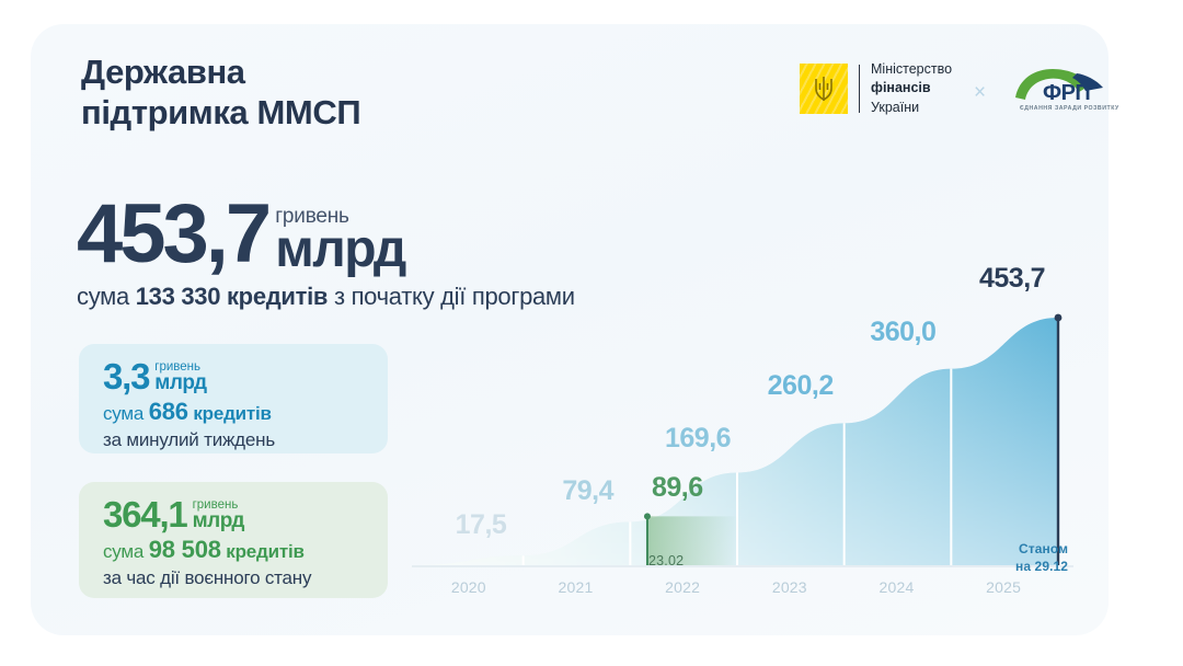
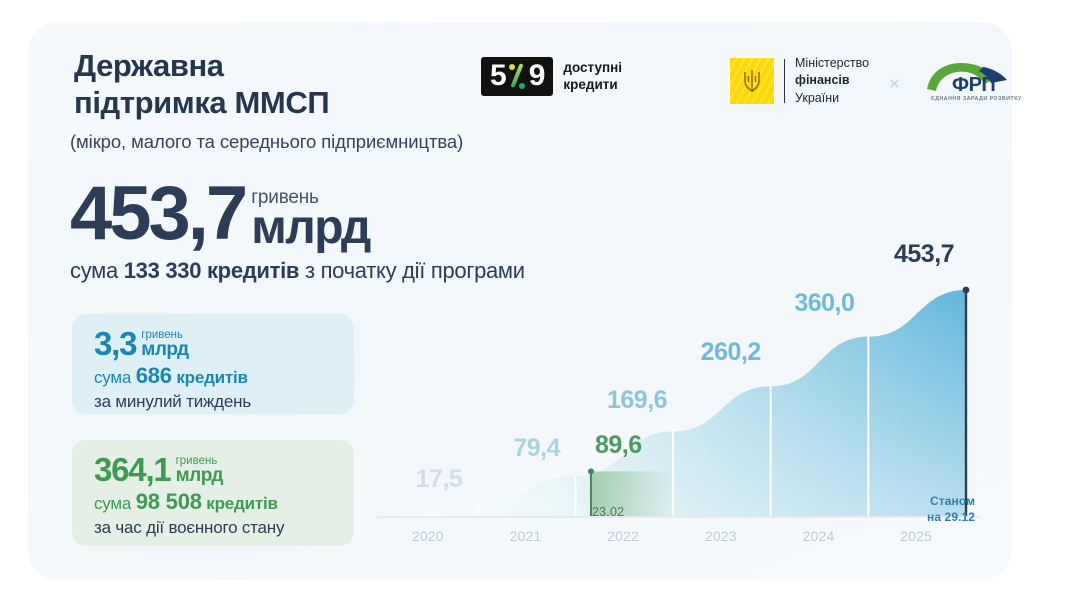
  Державна
  підтримка ММСП
+ (мікро, малого та середнього підприємництва)
+ 5
+ 9
+ доступні
+ кредити
  Міністерство
  фінансів
  України
  ×
  ФРП
  453,7
  гривень
  млрд
  сума 133 330 кредитів з початку дії програми
  3,3
  гривень
  млрд
  сума 686 кредитів
  за минулий тиждень
  364,1
  гривень
  млрд
  сума 98 508 кредитів
  за час дії воєнного стану
  17,5
  79,4
  169,6
  260,2
  360,0
  453,7
  89,6
  2020
  2021
  2022
  2023
  2024
  2025
  23.02
  Станом
  на 29.12
